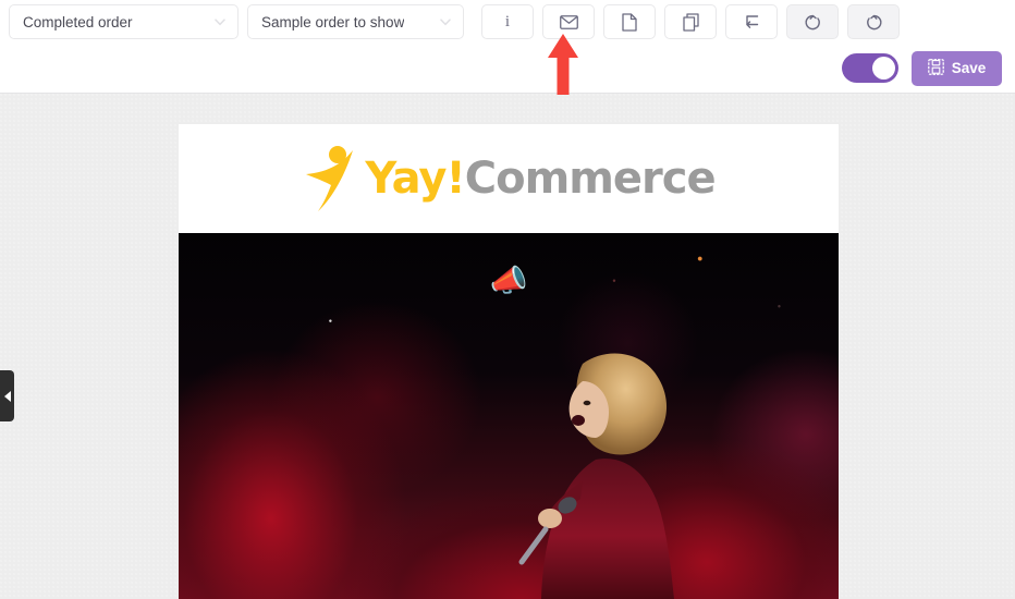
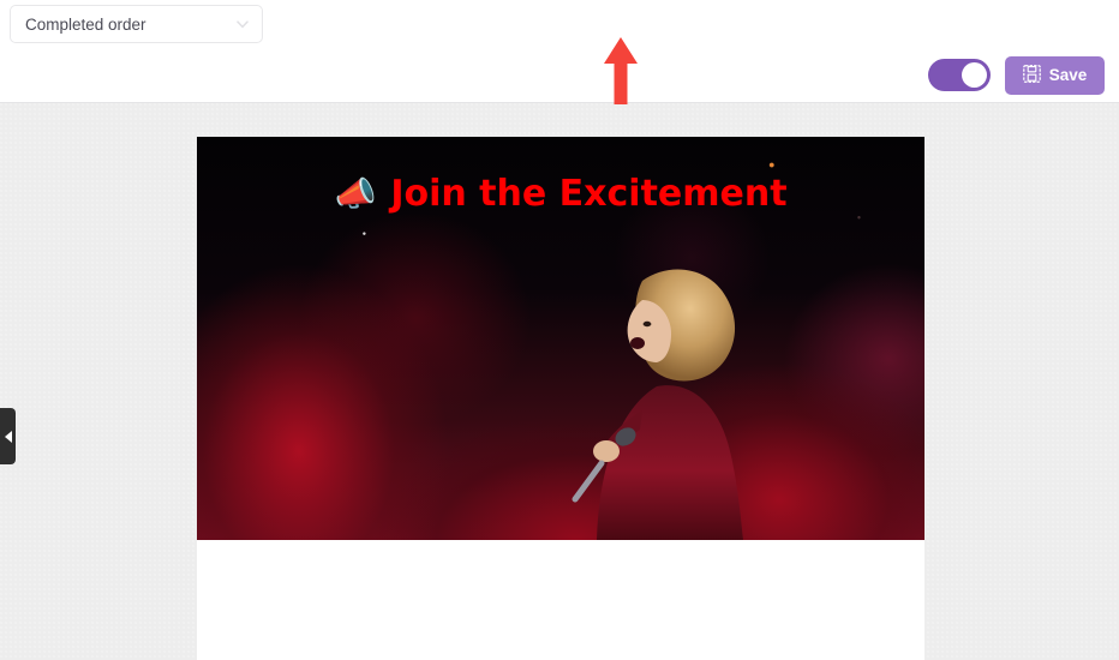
  Completed order
- Sample order to show
- i
  Save
- Yay!Commerce
  📣
+ Join the Excitement
